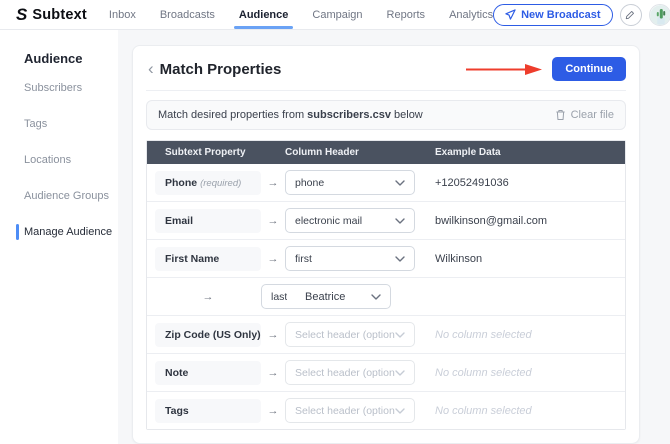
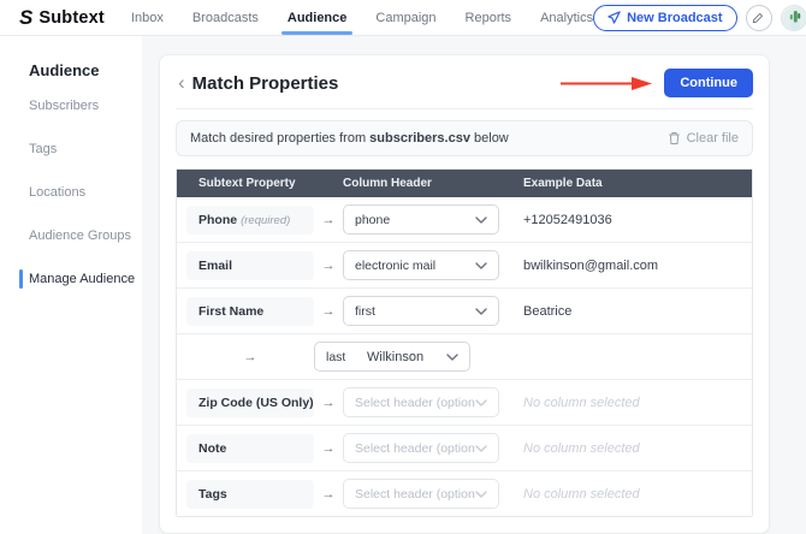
  S
  Subtext
  Inbox
  Broadcasts
  Audience
  Campaign
  Reports
  Analytics
  New Broadcast
  Audience
  Subscribers
  Tags
  Locations
  Audience Groups
  Manage Audience
  ‹
  Match Properties
  Continue
  Match desired properties from subscribers.csv below
  Clear file
  Subtext Property
  Column Header
  Example Data
  Phone (required)
  →
  phone
  +12052491036
  Email
  →
  electronic mail
  bwilkinson@gmail.com
  First Name
  →
  first
- Wilkinson
+ Beatrice
  →
  last
- Beatrice
+ Wilkinson
  Zip Code (US Only)
  →
  Select header (option
  No column selected
  Note
  →
  Select header (option
  No column selected
  Tags
  →
  Select header (option
  No column selected
